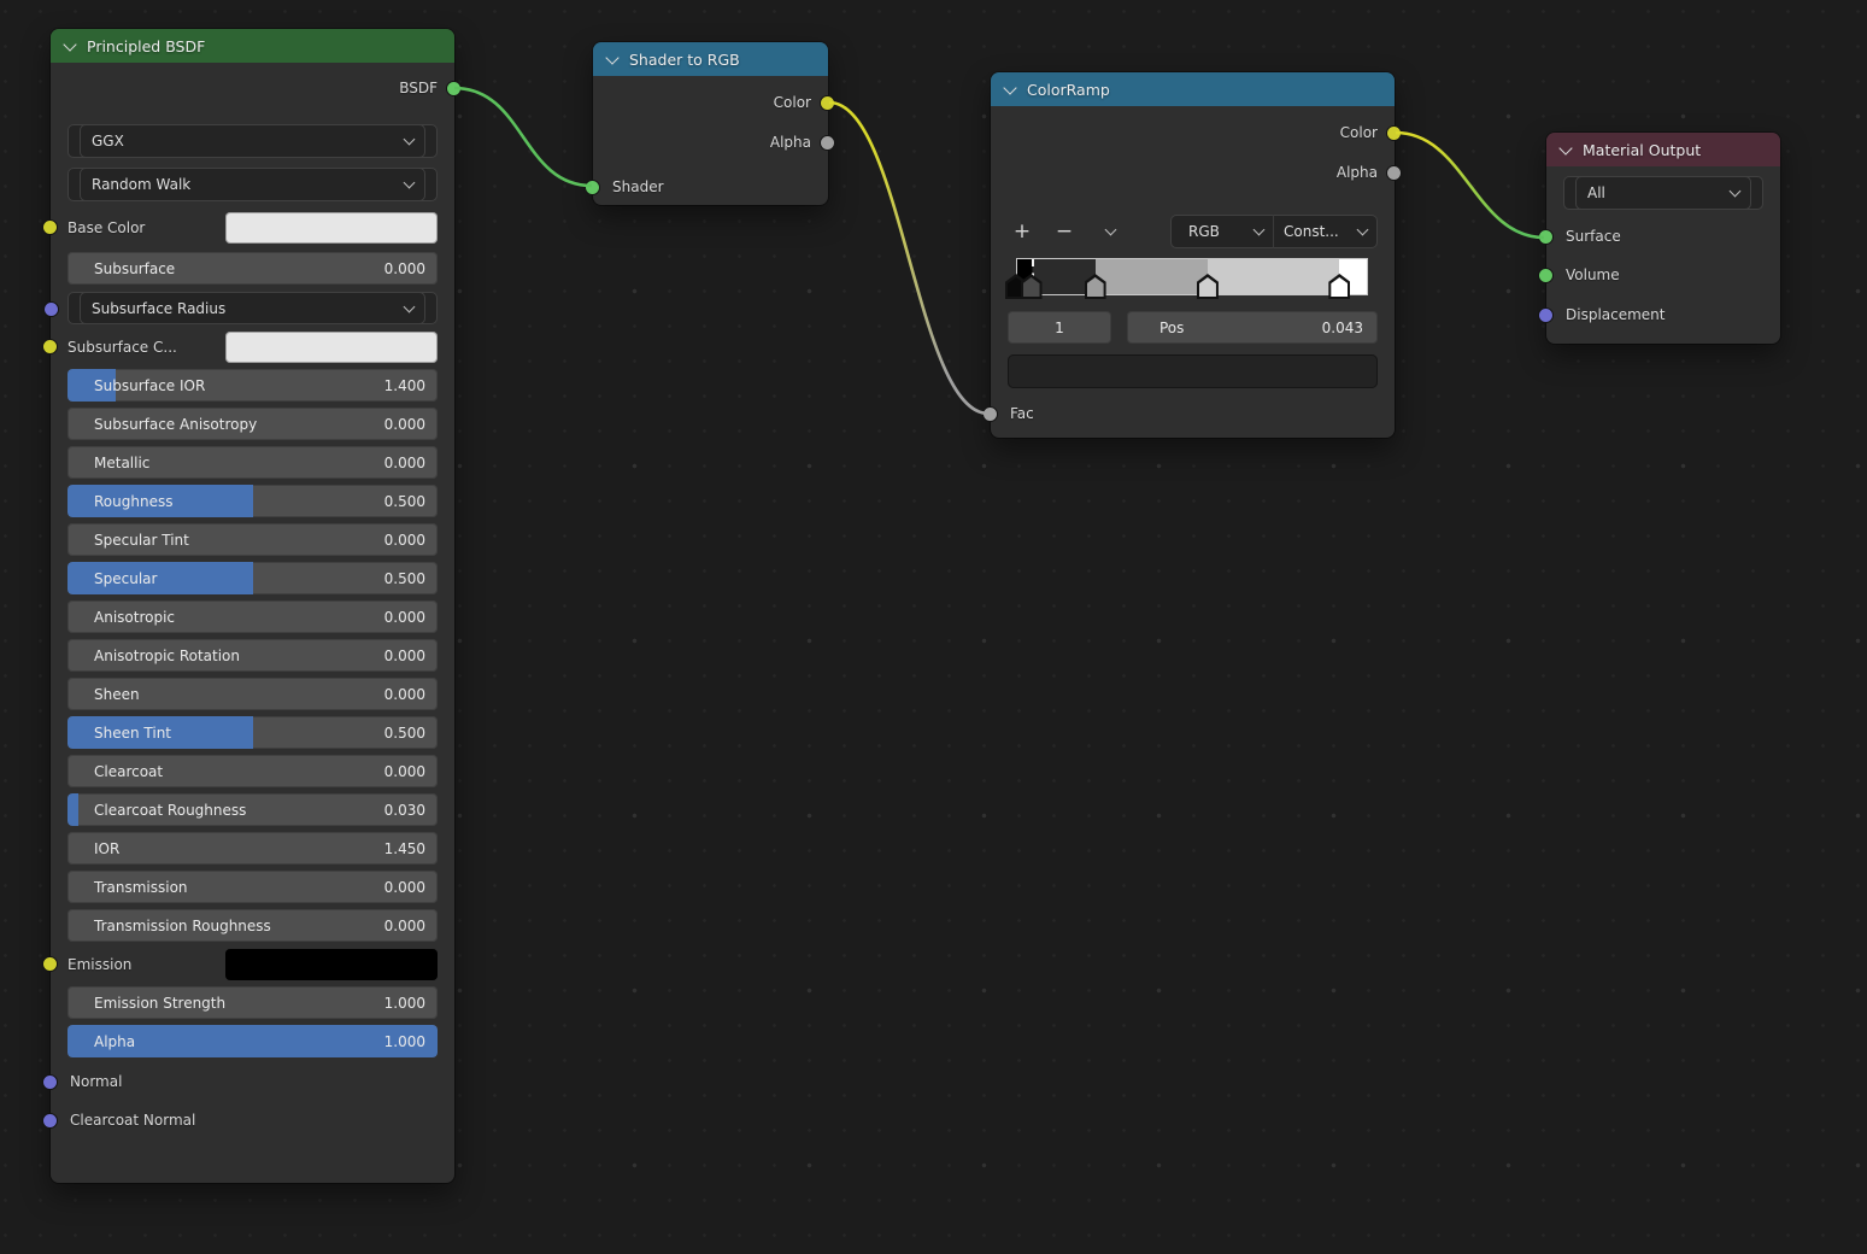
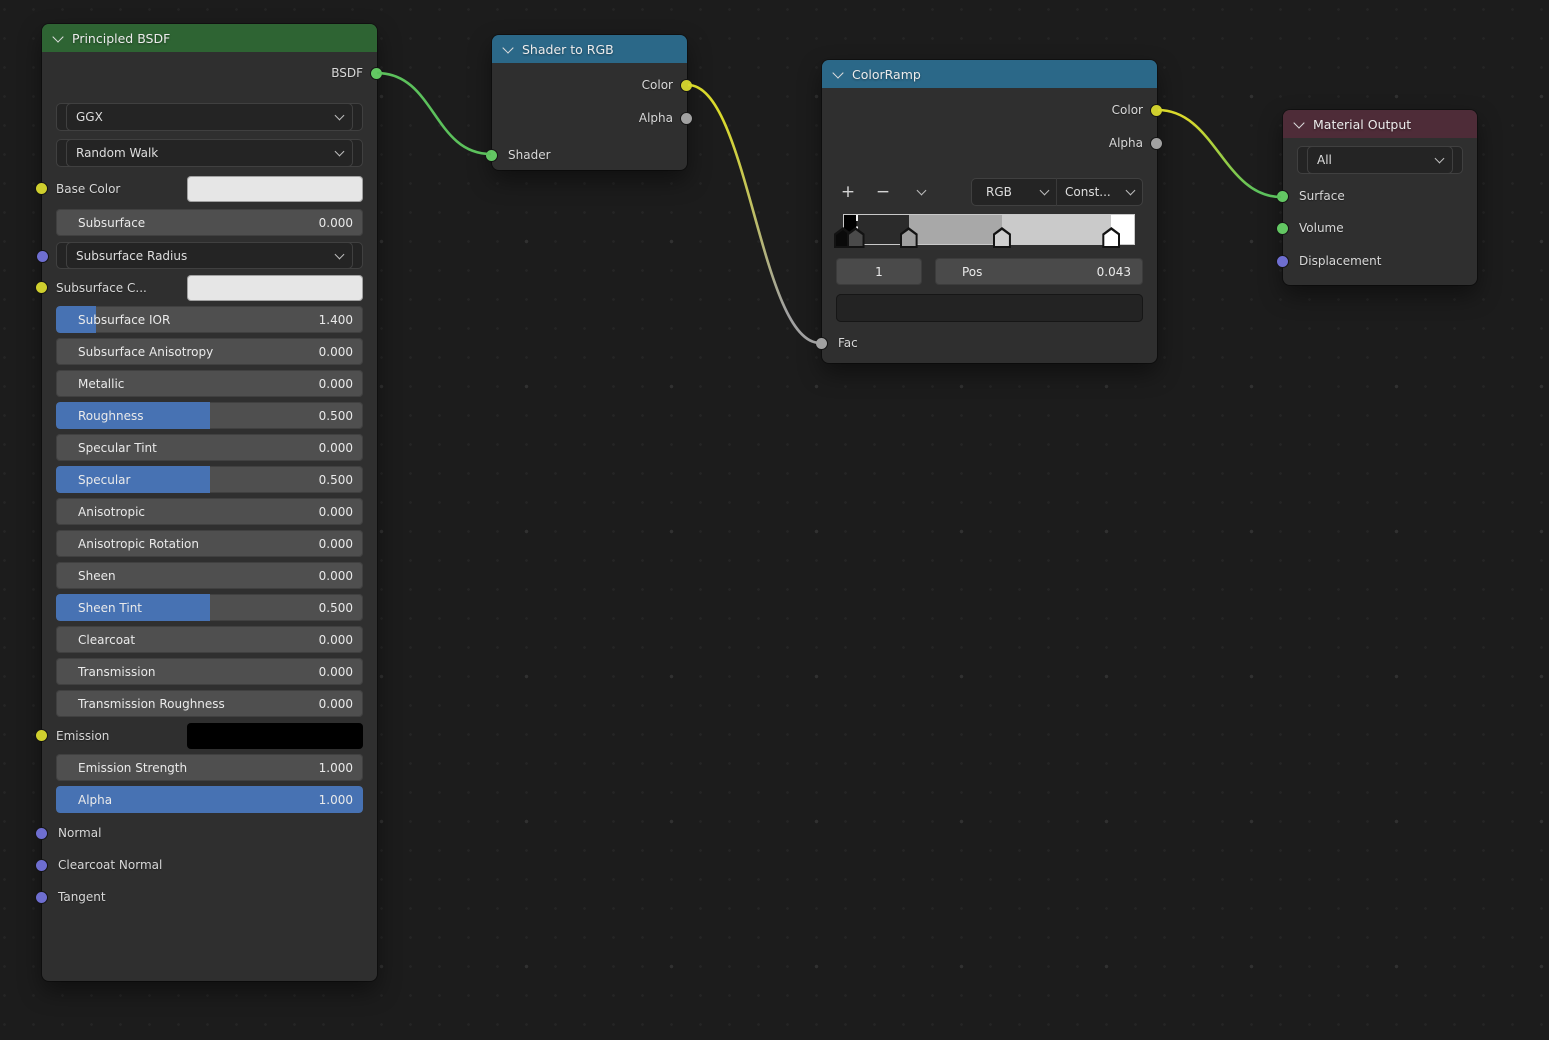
  Principled BSDF
  BSDF
  GGX
  Random Walk
  Base Color
  Subsurface
  0.000
  Subsurface Radius
  Subsurface C...
  Subsurface IOR
  1.400
  Subsurface Anisotropy
  0.000
  Metallic
  0.000
  Roughness
  0.500
  Specular Tint
  0.000
  Specular
  0.500
  Anisotropic
  0.000
  Anisotropic Rotation
  0.000
  Sheen
  0.000
  Sheen Tint
  0.500
  Clearcoat
  0.000
- Clearcoat Roughness
- 0.030
- IOR
- 1.450
  Transmission
  0.000
  Transmission Roughness
  0.000
  Emission
  Emission Strength
  1.000
  Alpha
  1.000
  Normal
  Clearcoat Normal
+ Tangent
  Shader to RGB
  Color
  Alpha
  Shader
  ColorRamp
  Color
  Alpha
  +
  −
  RGB
  Const...
  1
  Pos
  0.043
  Fac
  Material Output
  All
  Surface
  Volume
  Displacement
